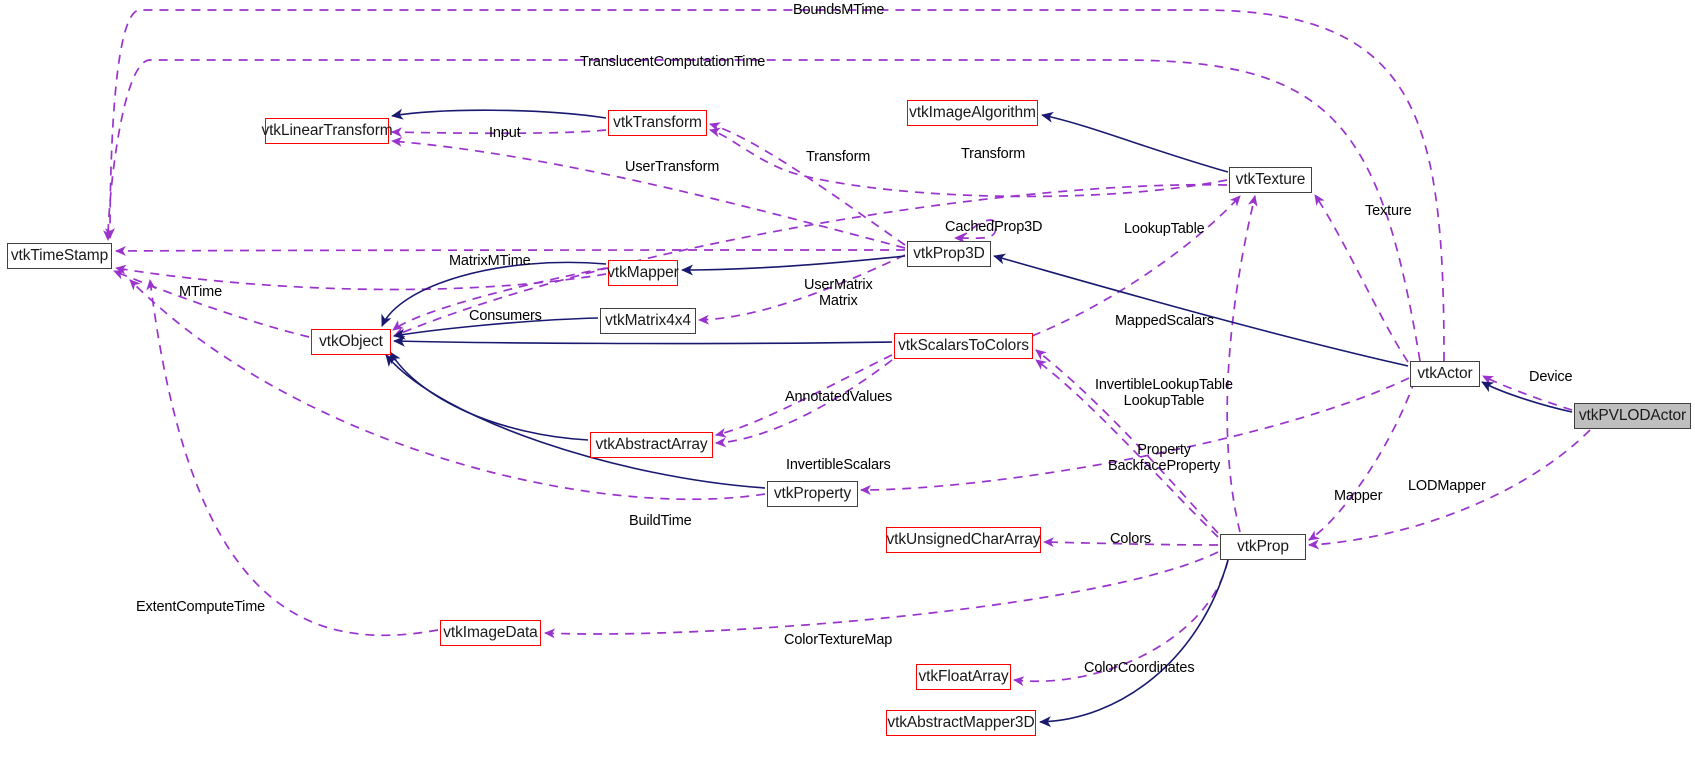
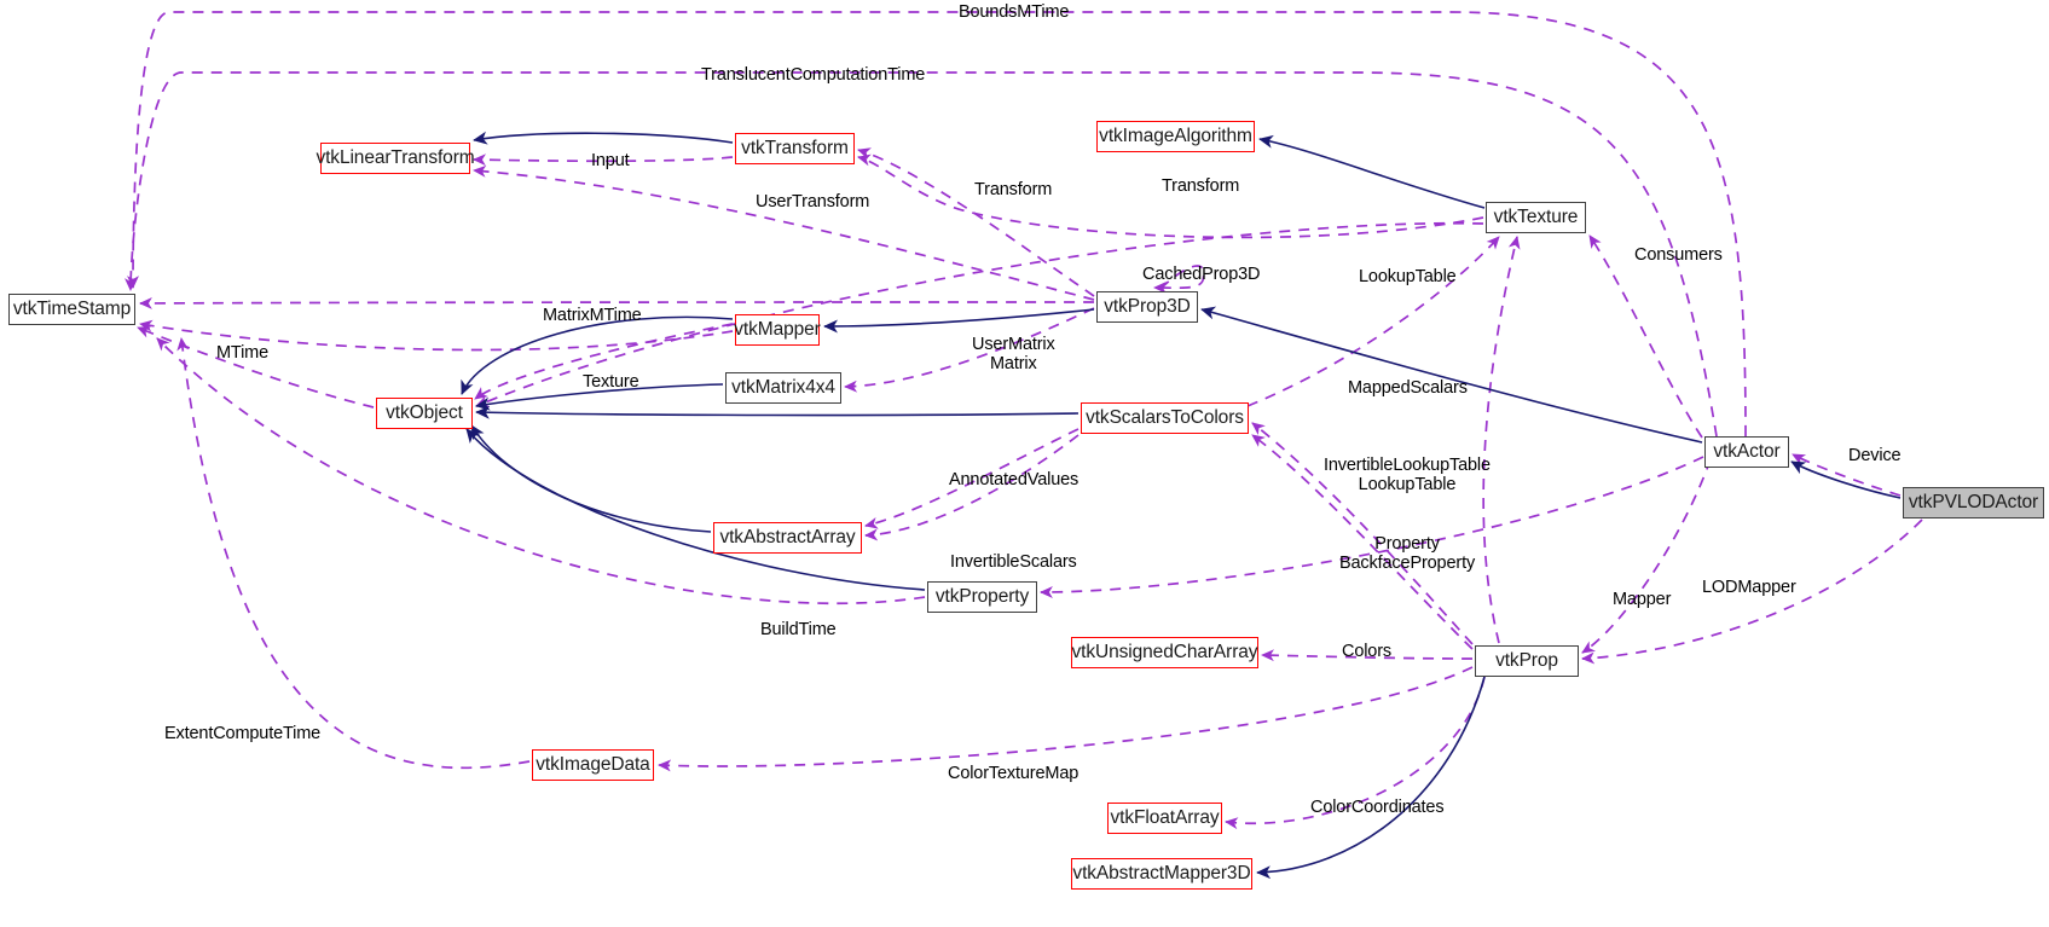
  BoundsMTime
  TranslucentComputationTime
  Input
  UserTransform
  Transform
  Transform
  CachedProp3D
- Texture
+ Consumers
  LookupTable
  MatrixMTime
  MTime
  UserMatrix
  Matrix
- Consumers
+ Texture
  MappedScalars
  Device
  AnnotatedValues
  InvertibleLookupTable
  LookupTable
  InvertibleScalars
  Property
  BackfaceProperty
  LODMapper
  BuildTime
  Colors
  Mapper
  ExtentComputeTime
  ColorTextureMap
  ColorCoordinates
  vtkTimeStamp
  vtkLinearTransform
  vtkTransform
  vtkImageAlgorithm
  vtkTexture
  vtkProp3D
  vtkMapper
  vtkObject
  vtkMatrix4x4
  vtkScalarsToColors
  vtkAbstractArray
  vtkProperty
  vtkUnsignedCharArray
  vtkProp
  vtkImageData
  vtkFloatArray
  vtkAbstractMapper3D
  vtkActor
  vtkPVLODActor
